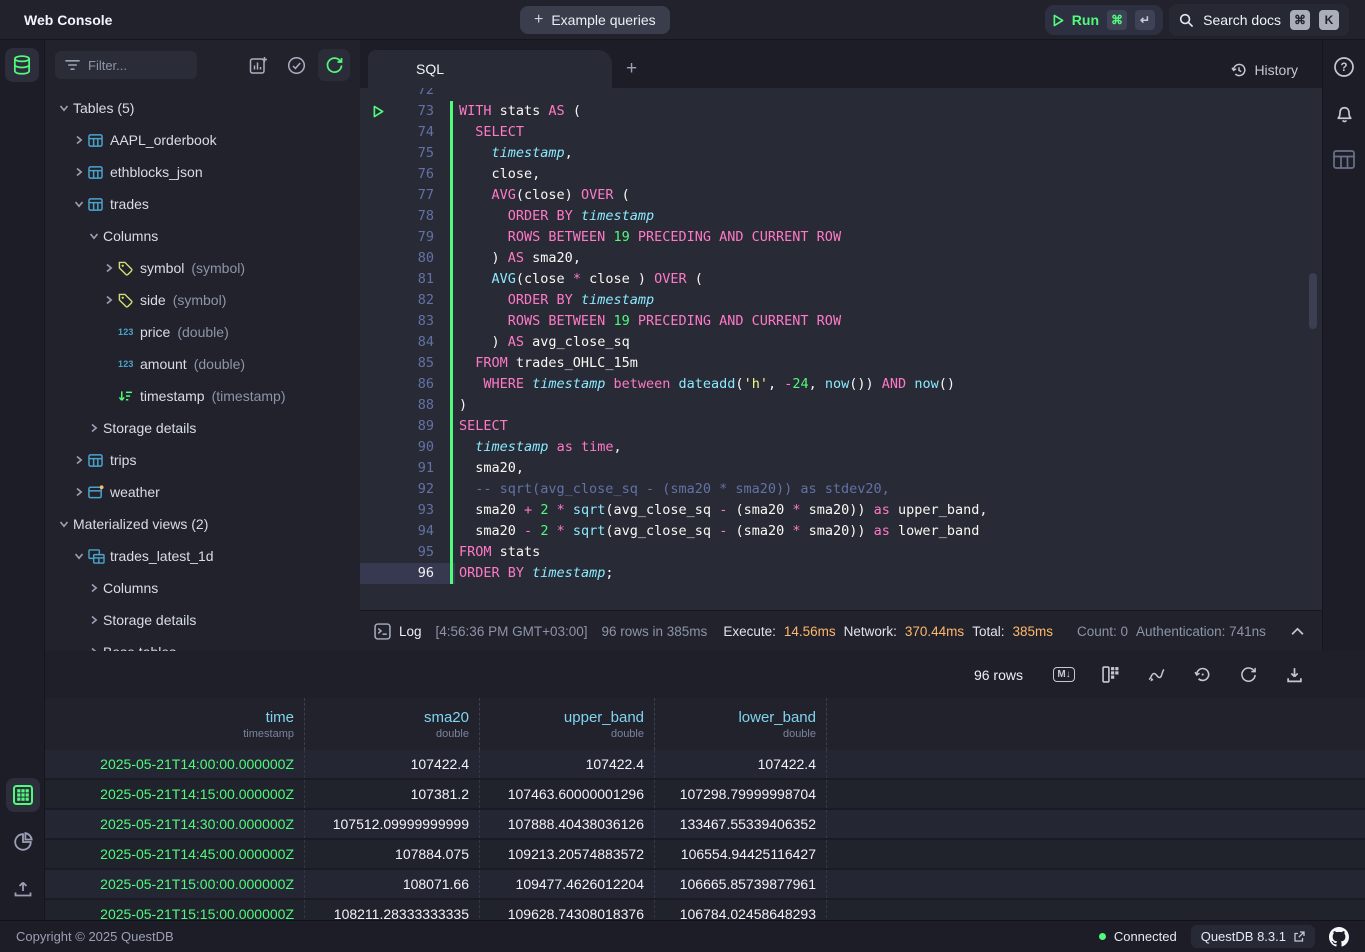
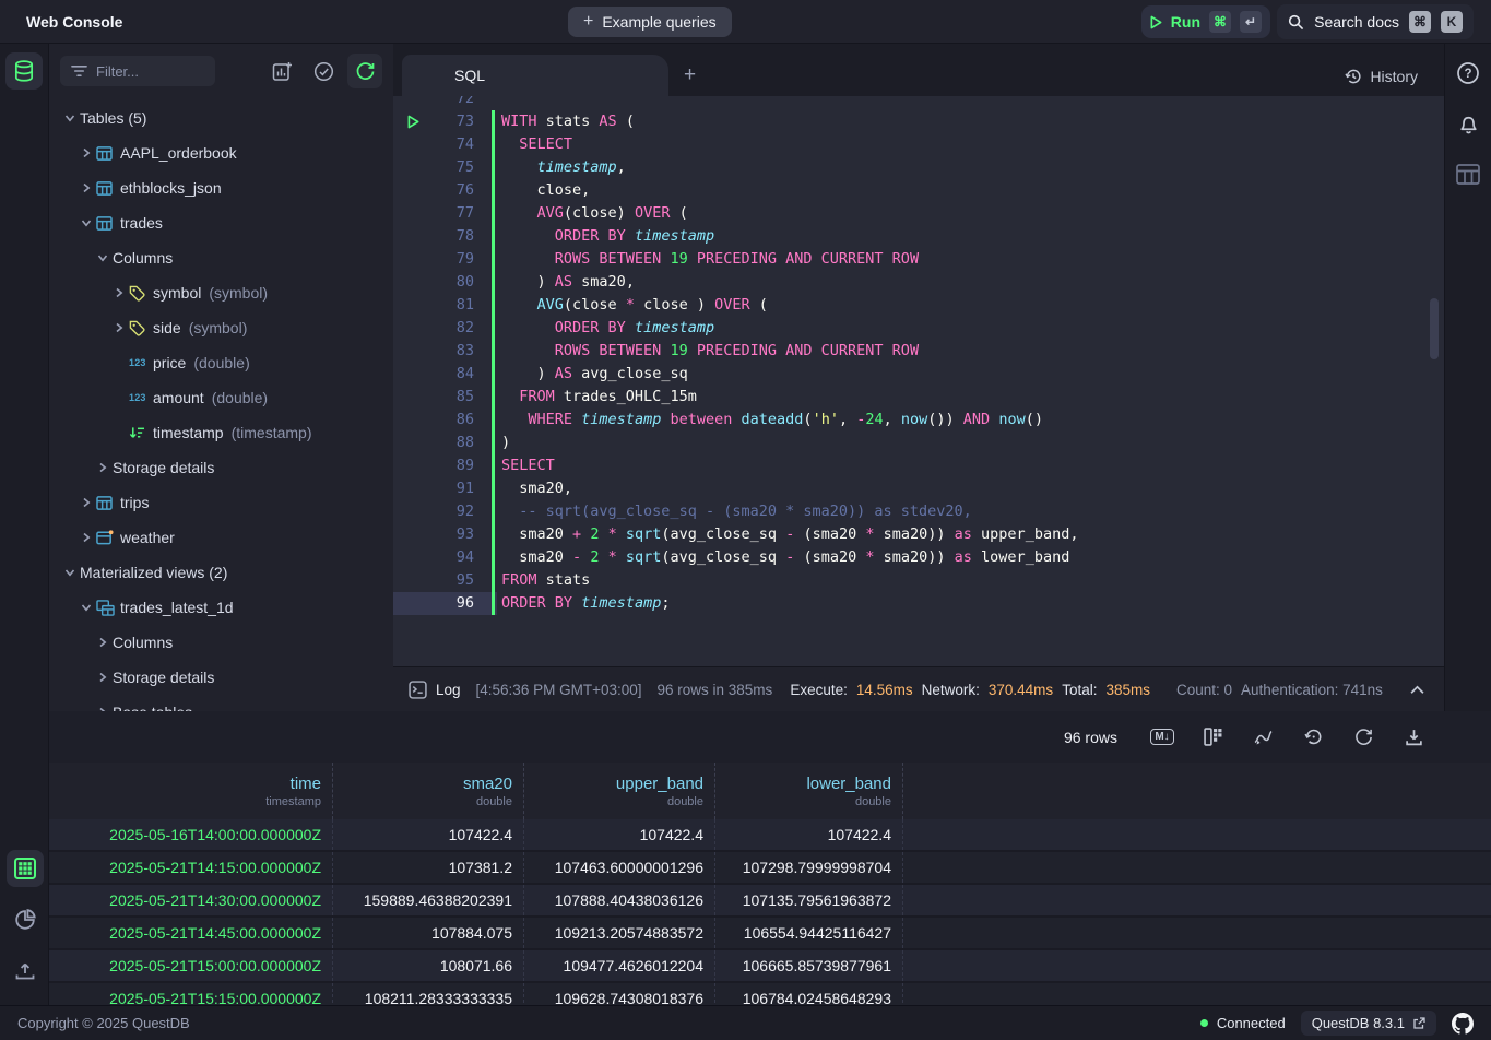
  Web Console
  +
  Example queries
  Run
  ⌘
  ↵
  Search docs
  ⌘
  K
  Filter...
  Tables (5)
  AAPL_orderbook
  ethblocks_json
  trades
  Columns
  symbol
  (symbol)
  side
  (symbol)
  123
  price
  (double)
  123
  amount
  (double)
  timestamp
  (timestamp)
  Storage details
  trips
  weather
  Materialized views (2)
  trades_latest_1d
  Columns
  Storage details
  SQL
  +
  History
  72
  73
  WITH stats AS (
  74
  SELECT
  75
  timestamp,
  76
  close,
  77
  AVG(close) OVER (
  78
  ORDER BY timestamp
  79
  ROWS BETWEEN 19 PRECEDING AND CURRENT ROW
  80
  ) AS sma20,
  81
  AVG(close * close ) OVER (
  82
  ORDER BY timestamp
  83
  ROWS BETWEEN 19 PRECEDING AND CURRENT ROW
  84
  ) AS avg_close_sq
  85
  FROM trades_OHLC_15m
  86
  WHERE timestamp between dateadd('h', -24, now()) AND now()
  88
  )
  89
  SELECT
- 90
- timestamp as time,
  91
  sma20,
  92
  -- sqrt(avg_close_sq - (sma20 * sma20)) as stdev20,
  93
  sma20 + 2 * sqrt(avg_close_sq - (sma20 * sma20)) as upper_band,
  94
  sma20 - 2 * sqrt(avg_close_sq - (sma20 * sma20)) as lower_band
  95
  FROM stats
  96
  ORDER BY timestamp;
  Log
  [4:56:36 PM GMT+03:00]
  96 rows in 385ms
  Execute:
  14.56ms
  Network:
  370.44ms
  Total:
  385ms
  Count: 0
  Authentication: 741ns
  ?
  96 rows
  M↓
  time
  timestamp
  sma20
  double
  upper_band
  double
  lower_band
  double
- 2025-05-21T14:00:00.000000Z
+ 2025-05-16T14:00:00.000000Z
  107422.4
  107422.4
  107422.4
  2025-05-21T14:15:00.000000Z
  107381.2
  107463.60000001296
  107298.79999998704
  2025-05-21T14:30:00.000000Z
- 107512.09999999999
+ 159889.46388202391
  107888.40438036126
- 133467.55339406352
+ 107135.79561963872
  2025-05-21T14:45:00.000000Z
  107884.075
  109213.20574883572
  106554.94425116427
  2025-05-21T15:00:00.000000Z
  108071.66
  109477.4626012204
  106665.85739877961
  2025-05-21T15:15:00.000000Z
  108211.28333333335
  109628.74308018376
  106784.02458648293
  Copyright © 2025 QuestDB
  Connected
  QuestDB 8.3.1
